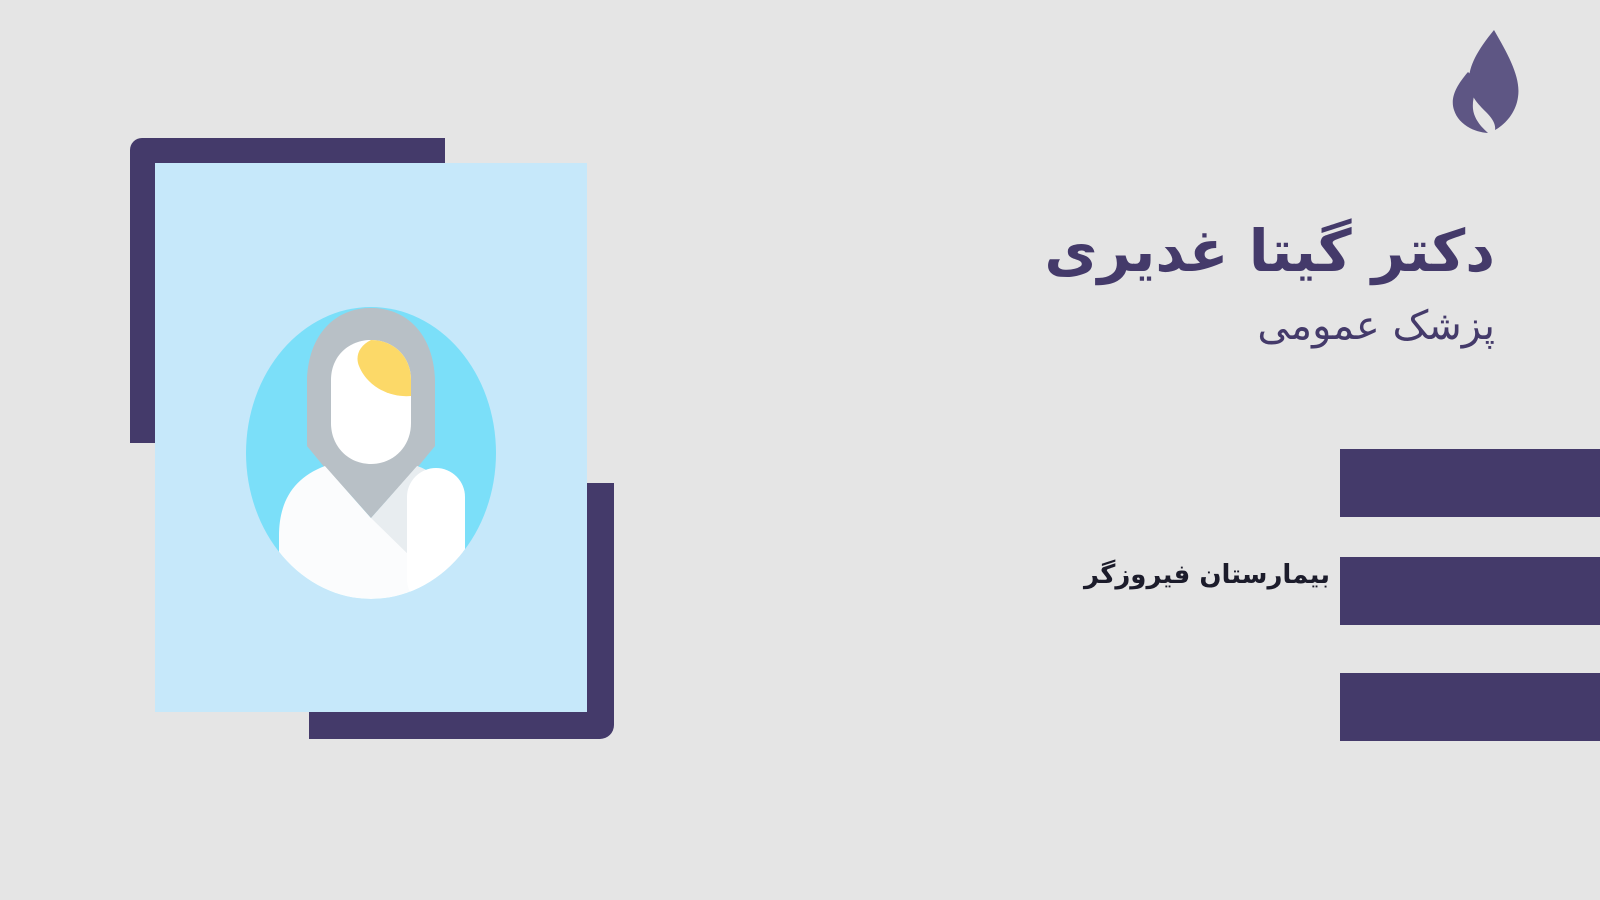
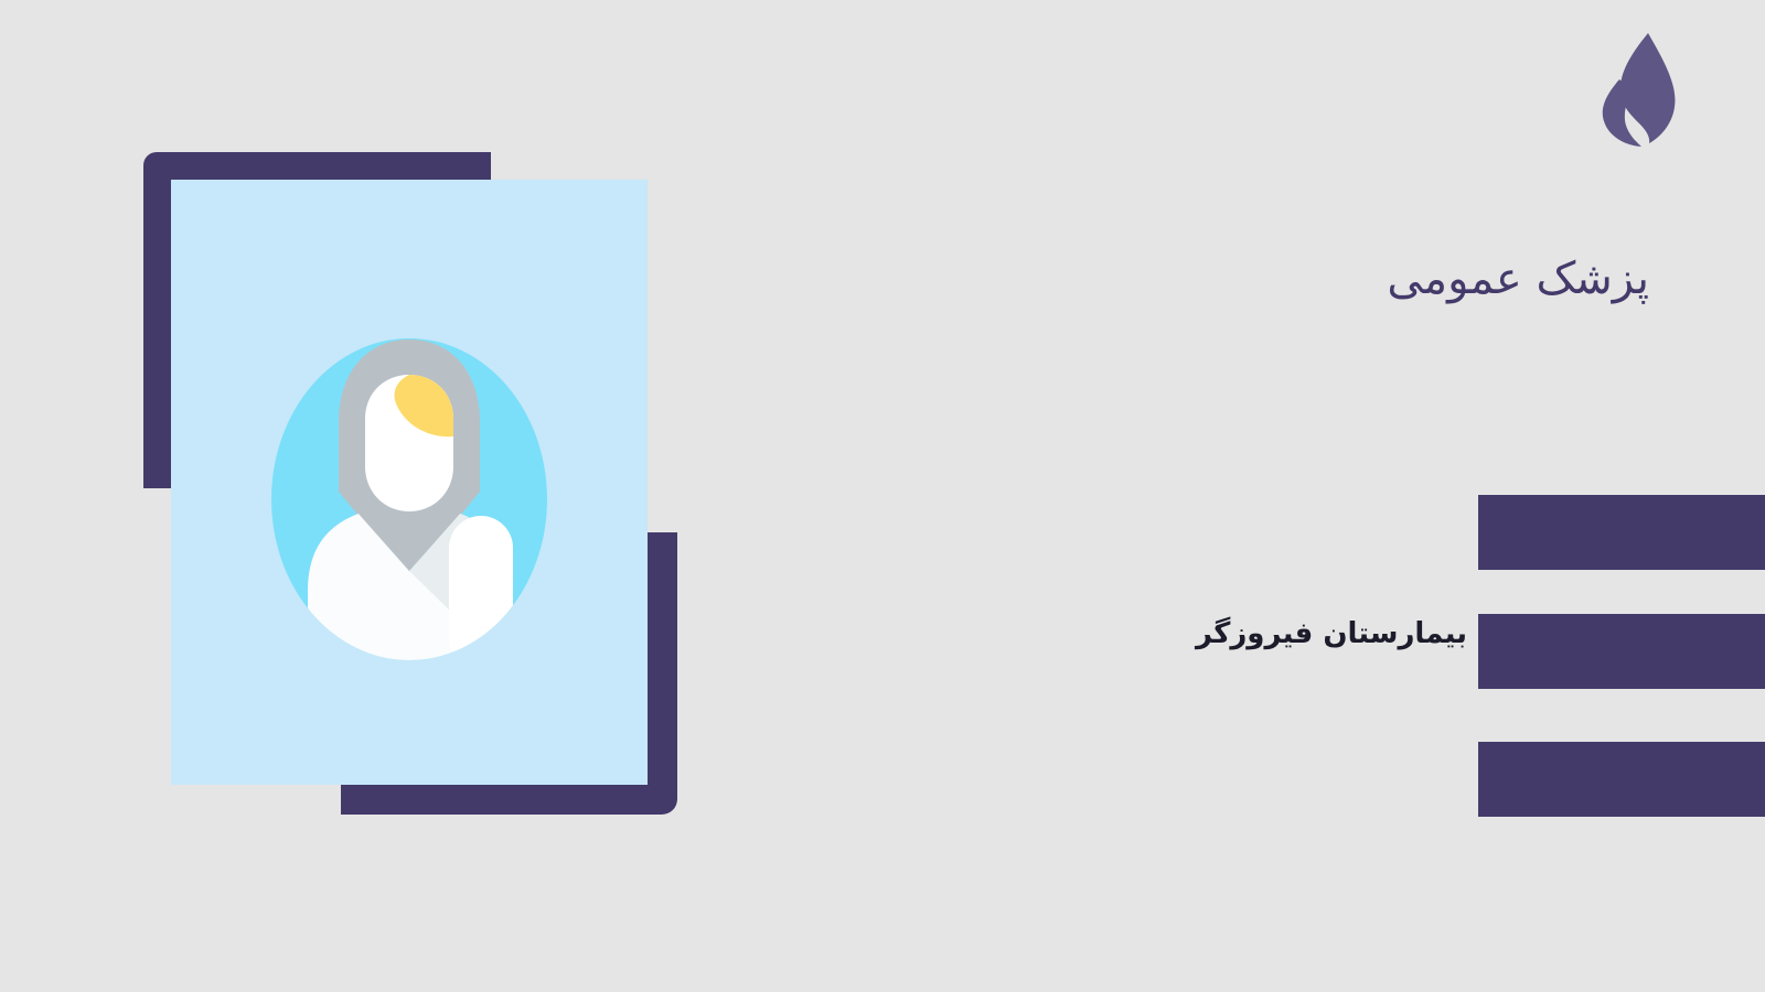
- دکتر گیتا غدیری
  پزشک عمومی
  بیمارستان فیروزگر
